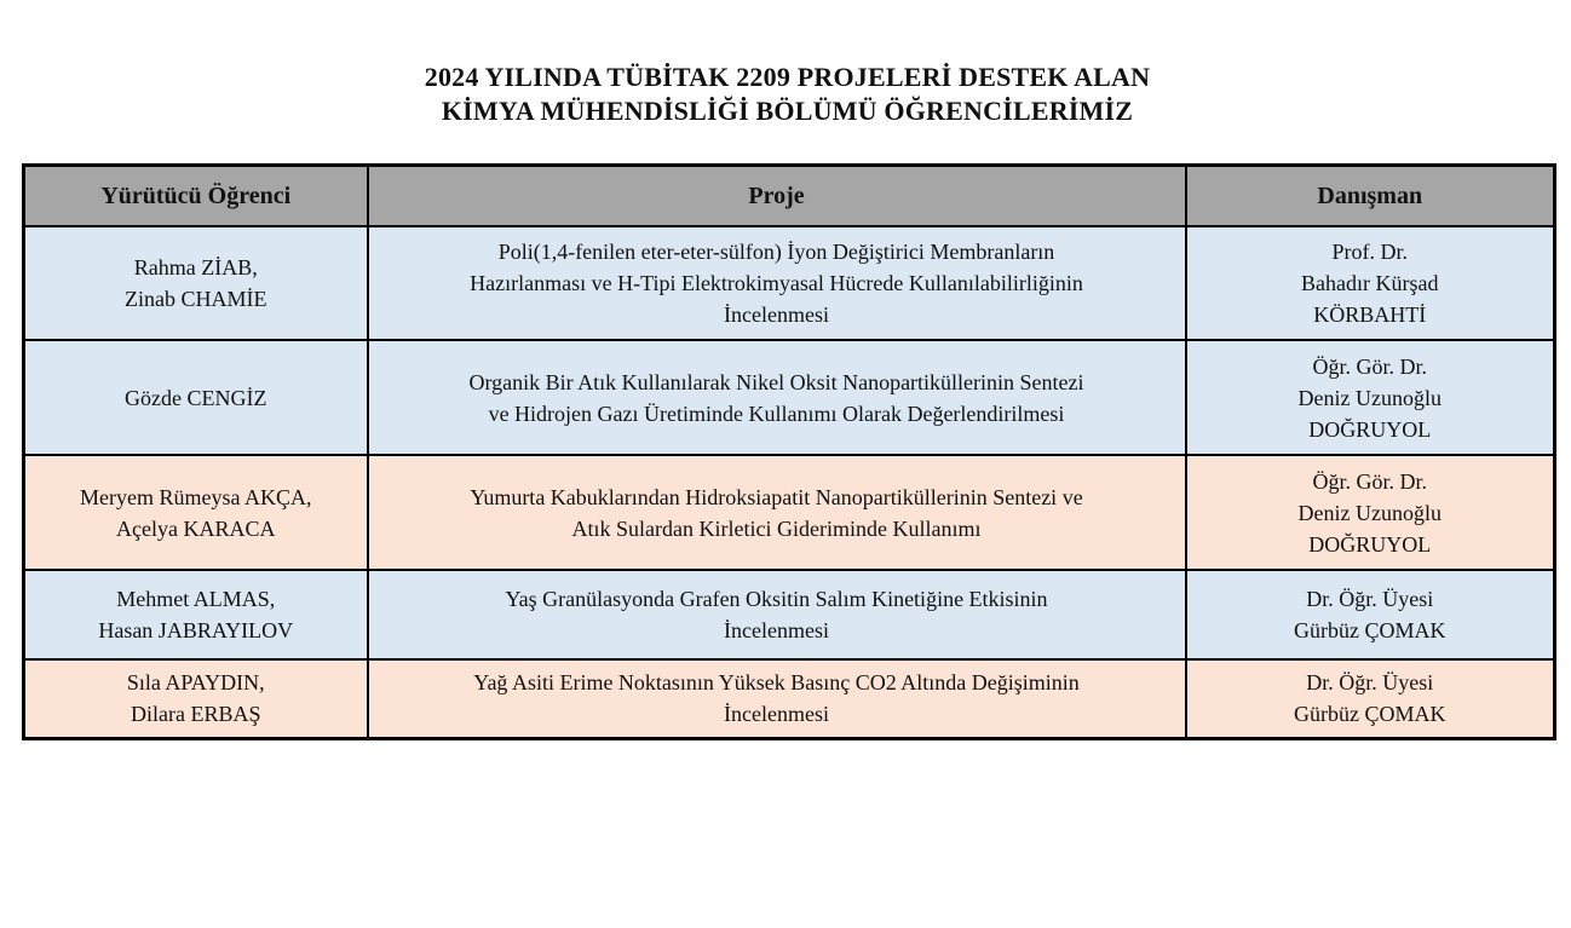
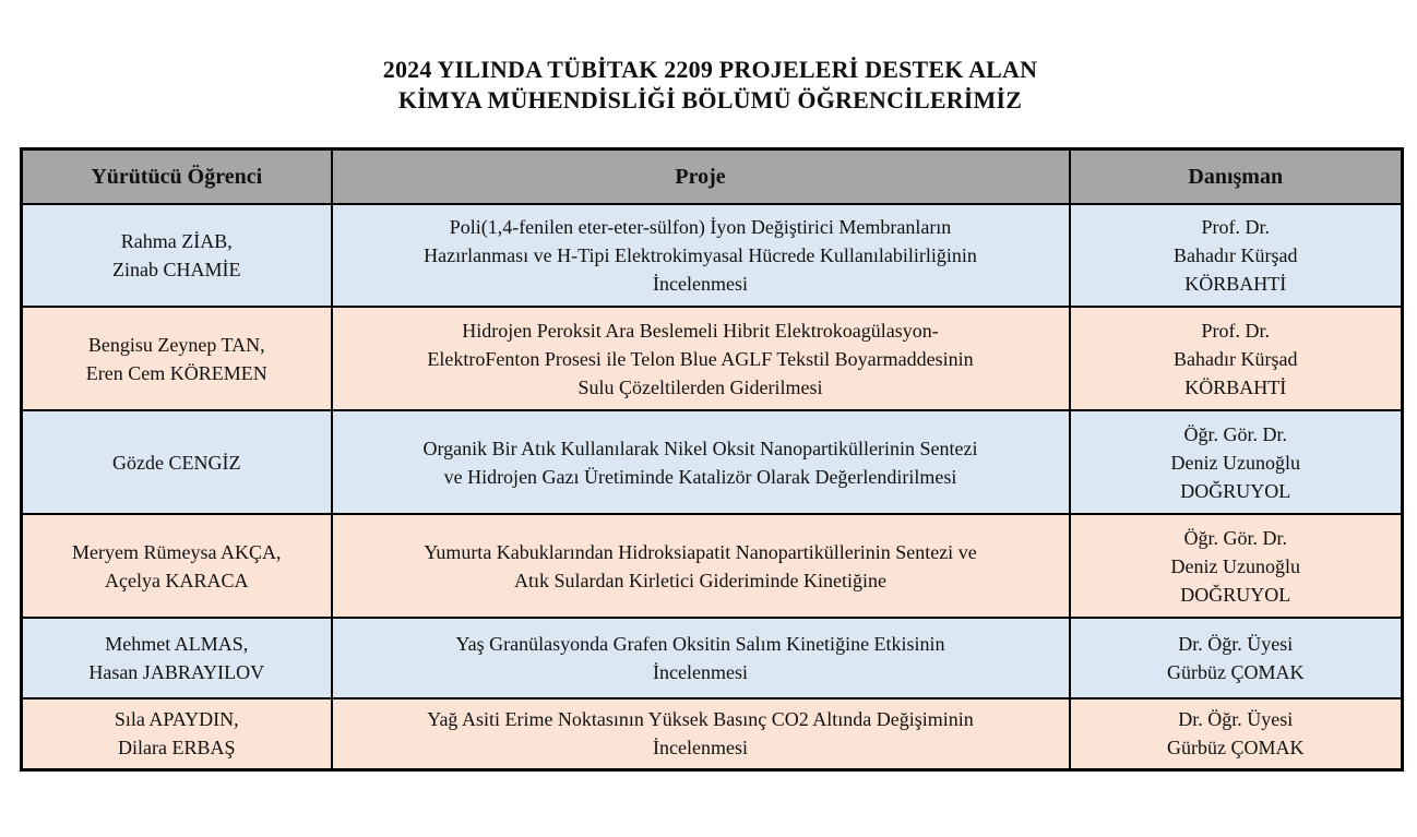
  2024 YILINDA TÜBİTAK 2209 PROJELERİ DESTEK ALAN
  KİMYA MÜHENDİSLİĞİ BÖLÜMÜ ÖĞRENCİLERİMİZ
  Yürütücü Öğrenci	Proje	Danışman
  Rahma ZİAB, Zinab CHAMİE	Poli(1,4-fenilen eter-eter-sülfon) İyon Değiştirici Membranların Hazırlanması ve H-Tipi Elektrokimyasal Hücrede Kullanılabilirliğinin İncelenmesi	Prof. Dr. Bahadır Kürşad KÖRBAHTİ
+ Bengisu Zeynep TAN, Eren Cem KÖREMEN	Hidrojen Peroksit Ara Beslemeli Hibrit Elektrokoagülasyon- ElektroFenton Prosesi ile Telon Blue AGLF Tekstil Boyarmaddesinin Sulu Çözeltilerden Giderilmesi	Prof. Dr. Bahadır Kürşad KÖRBAHTİ
- Gözde CENGİZ	Organik Bir Atık Kullanılarak Nikel Oksit Nanopartiküllerinin Sentezi ve Hidrojen Gazı Üretiminde Kullanımı Olarak Değerlendirilmesi	Öğr. Gör. Dr. Deniz Uzunoğlu DOĞRUYOL
+ Gözde CENGİZ	Organik Bir Atık Kullanılarak Nikel Oksit Nanopartiküllerinin Sentezi ve Hidrojen Gazı Üretiminde Katalizör Olarak Değerlendirilmesi	Öğr. Gör. Dr. Deniz Uzunoğlu DOĞRUYOL
- Meryem Rümeysa AKÇA, Açelya KARACA	Yumurta Kabuklarından Hidroksiapatit Nanopartiküllerinin Sentezi ve Atık Sulardan Kirletici Gideriminde Kullanımı	Öğr. Gör. Dr. Deniz Uzunoğlu DOĞRUYOL
+ Meryem Rümeysa AKÇA, Açelya KARACA	Yumurta Kabuklarından Hidroksiapatit Nanopartiküllerinin Sentezi ve Atık Sulardan Kirletici Gideriminde Kinetiğine	Öğr. Gör. Dr. Deniz Uzunoğlu DOĞRUYOL
  Mehmet ALMAS, Hasan JABRAYILOV	Yaş Granülasyonda Grafen Oksitin Salım Kinetiğine Etkisinin İncelenmesi	Dr. Öğr. Üyesi Gürbüz ÇOMAK
  Sıla APAYDIN, Dilara ERBAŞ	Yağ Asiti Erime Noktasının Yüksek Basınç CO2 Altında Değişiminin İncelenmesi	Dr. Öğr. Üyesi Gürbüz ÇOMAK
